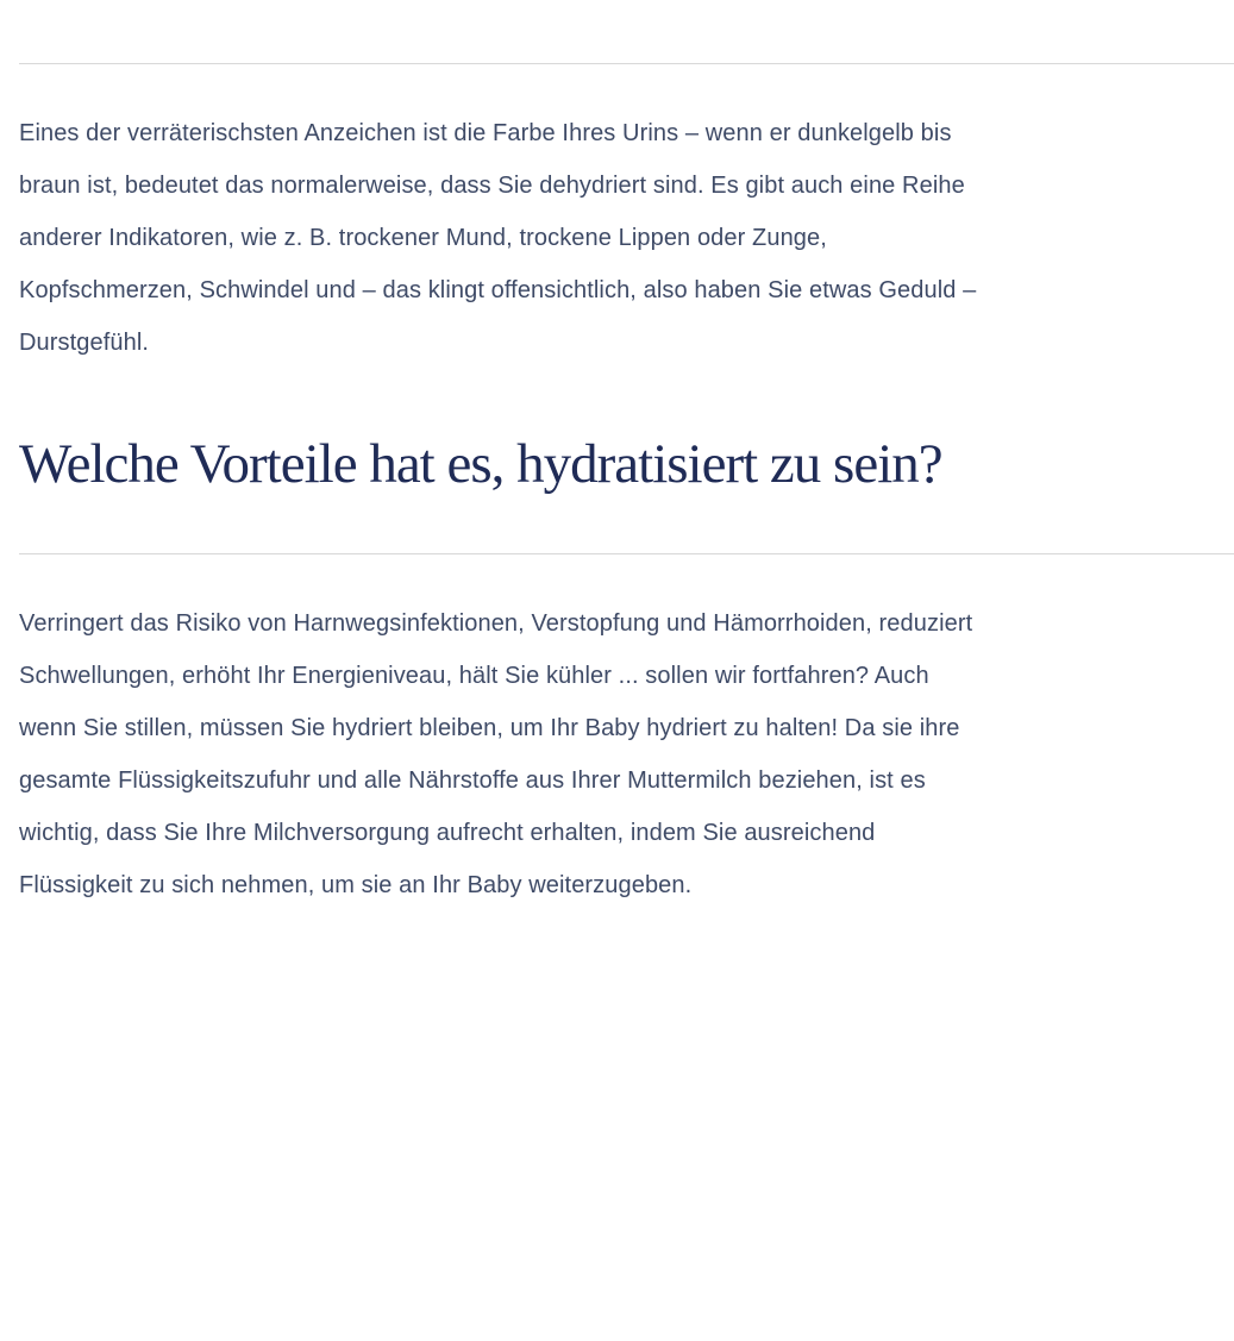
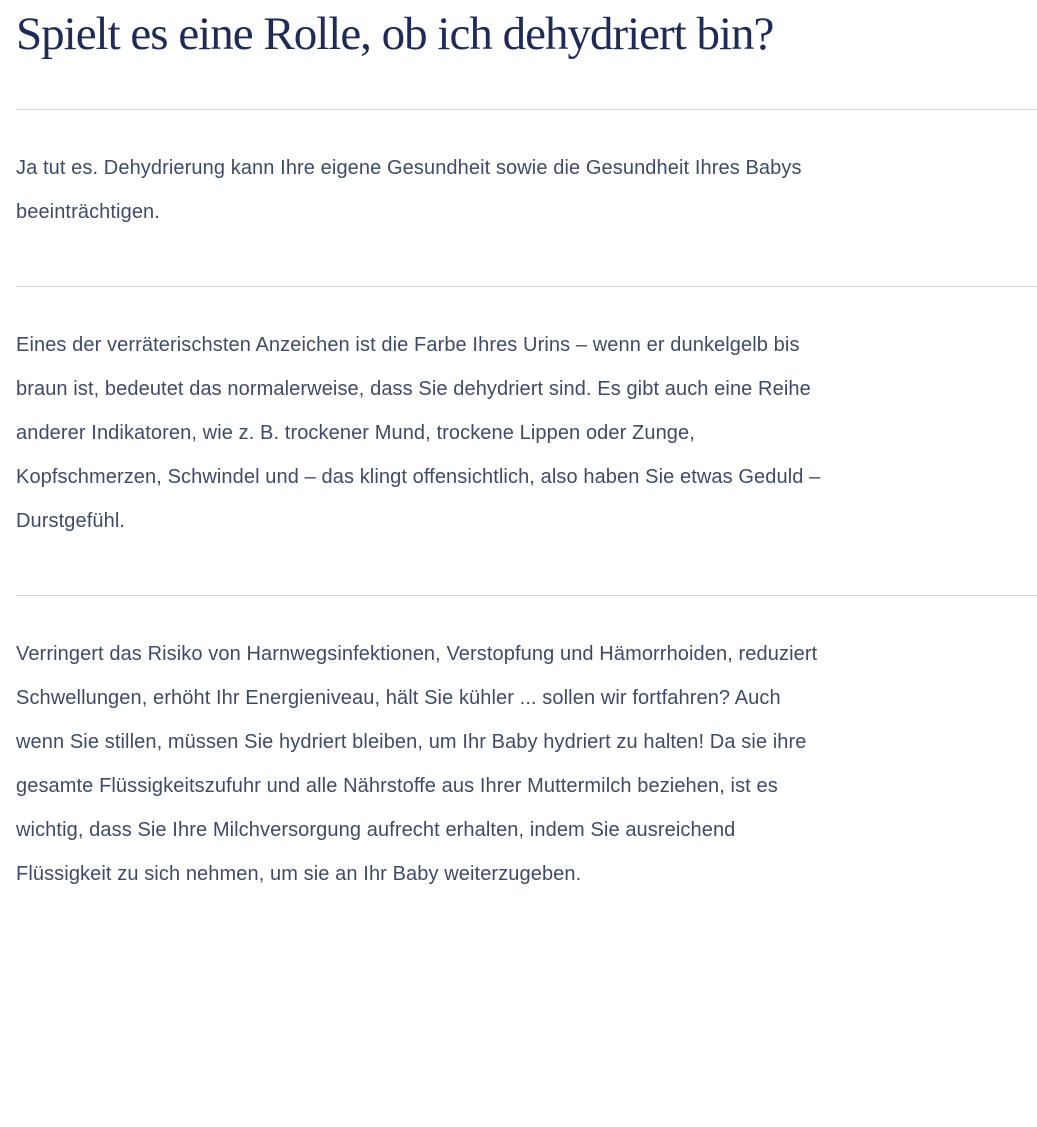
+ Spielt es eine Rolle, ob ich dehydriert bin?
+ Ja tut es. Dehydrierung kann Ihre eigene Gesundheit sowie die Gesundheit Ihres Babys
+ beeinträchtigen.
  Eines der verräterischsten Anzeichen ist die Farbe Ihres Urins – wenn er dunkelgelb bis
  braun ist, bedeutet das normalerweise, dass Sie dehydriert sind. Es gibt auch eine Reihe
  anderer Indikatoren, wie z. B. trockener Mund, trockene Lippen oder Zunge,
  Kopfschmerzen, Schwindel und – das klingt offensichtlich, also haben Sie etwas Geduld –
  Durstgefühl.
- Welche Vorteile hat es, hydratisiert zu sein?
  Verringert das Risiko von Harnwegsinfektionen, Verstopfung und Hämorrhoiden, reduziert
  Schwellungen, erhöht Ihr Energieniveau, hält Sie kühler ... sollen wir fortfahren? Auch
  wenn Sie stillen, müssen Sie hydriert bleiben, um Ihr Baby hydriert zu halten! Da sie ihre
  gesamte Flüssigkeitszufuhr und alle Nährstoffe aus Ihrer Muttermilch beziehen, ist es
  wichtig, dass Sie Ihre Milchversorgung aufrecht erhalten, indem Sie ausreichend
  Flüssigkeit zu sich nehmen, um sie an Ihr Baby weiterzugeben.
